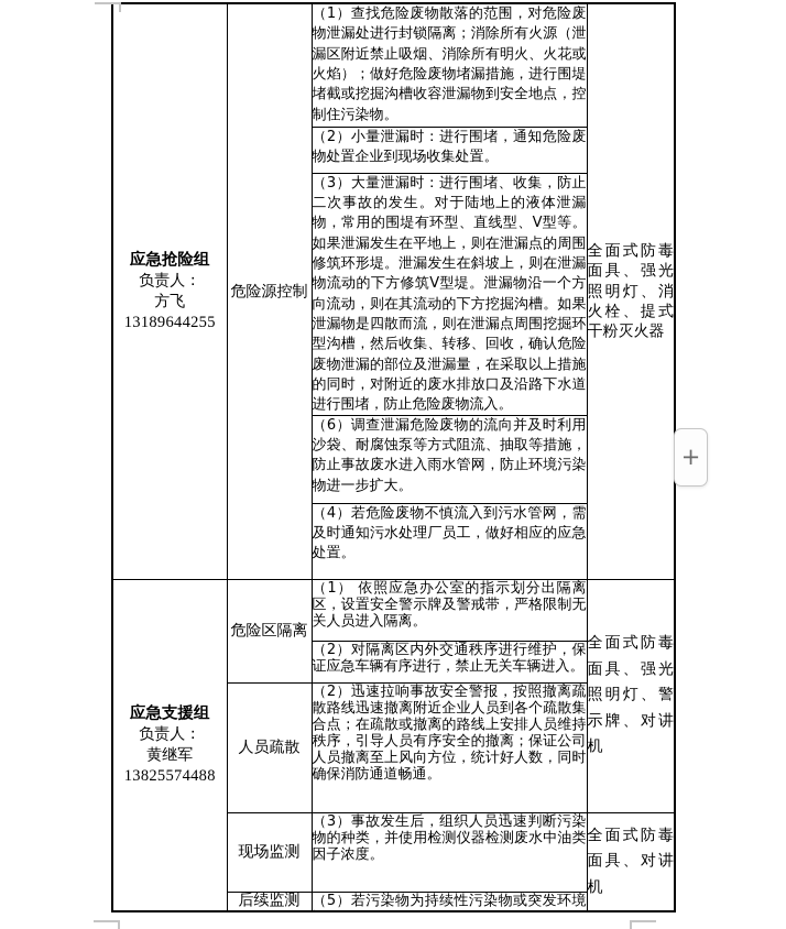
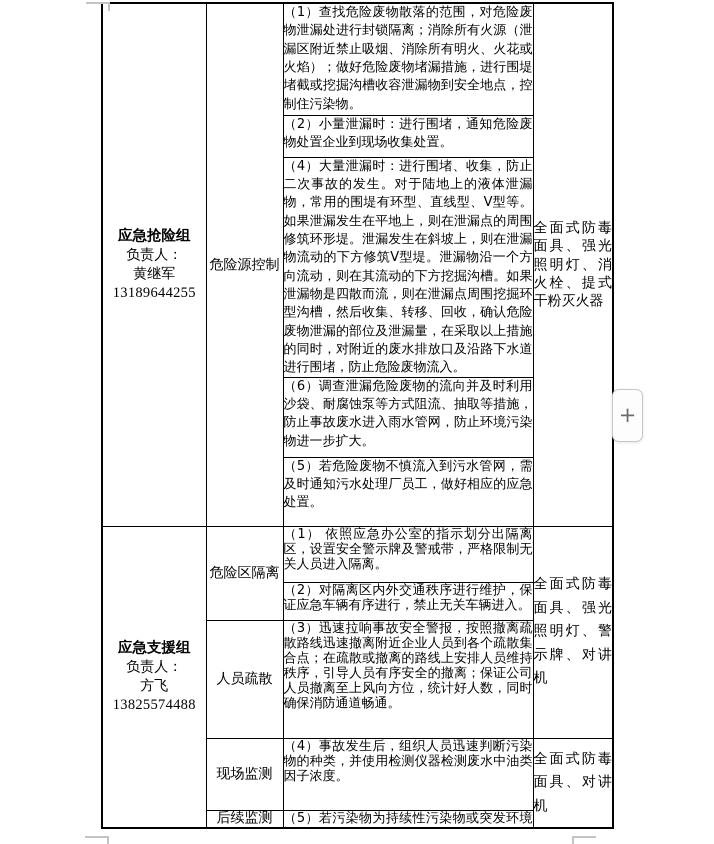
- 应急抢险组 负责人： 方飞 13189644255	危险源控制	（1）查找危险废物散落的范围，对危险废物泄漏处进行封锁隔离；消除所有火源（泄漏区附近禁止吸烟、消除所有明火、火花或火焰）；做好危险废物堵漏措施，进行围堤堵截或挖掘沟槽收容泄漏物到安全地点，控制住污染物。	全面式防毒面具、强光照明灯、消火栓、提式干粉灭火器
+ 应急抢险组 负责人： 黄继军 13189644255	危险源控制	（1）查找危险废物散落的范围，对危险废物泄漏处进行封锁隔离；消除所有火源（泄漏区附近禁止吸烟、消除所有明火、火花或火焰）；做好危险废物堵漏措施，进行围堤堵截或挖掘沟槽收容泄漏物到安全地点，控制住污染物。	全面式防毒面具、强光照明灯、消火栓、提式干粉灭火器
  （2）小量泄漏时：进行围堵，通知危险废物处置企业到现场收集处置。
- （3）大量泄漏时：进行围堵、收集，防止二次事故的发生。对于陆地上的液体泄漏物，常用的围堤有环型、直线型、V型等。如果泄漏发生在平地上，则在泄漏点的周围修筑环形堤。泄漏发生在斜坡上，则在泄漏物流动的下方修筑V型堤。泄漏物沿一个方向流动，则在其流动的下方挖掘沟槽。如果泄漏物是四散而流，则在泄漏点周围挖掘环型沟槽，然后收集、转移、回收，确认危险废物泄漏的部位及泄漏量，在采取以上措施的同时，对附近的废水排放口及沿路下水道进行围堵，防止危险废物流入。
+ （4）大量泄漏时：进行围堵、收集，防止二次事故的发生。对于陆地上的液体泄漏物，常用的围堤有环型、直线型、V型等。如果泄漏发生在平地上，则在泄漏点的周围修筑环形堤。泄漏发生在斜坡上，则在泄漏物流动的下方修筑V型堤。泄漏物沿一个方向流动，则在其流动的下方挖掘沟槽。如果泄漏物是四散而流，则在泄漏点周围挖掘环型沟槽，然后收集、转移、回收，确认危险废物泄漏的部位及泄漏量，在采取以上措施的同时，对附近的废水排放口及沿路下水道进行围堵，防止危险废物流入。
  （6）调查泄漏危险废物的流向并及时利用沙袋、耐腐蚀泵等方式阻流、抽取等措施，防止事故废水进入雨水管网，防止环境污染物进一步扩大。
- （4）若危险废物不慎流入到污水管网，需及时通知污水处理厂员工，做好相应的应急处置。
+ （5）若危险废物不慎流入到污水管网，需及时通知污水处理厂员工，做好相应的应急处置。
- 应急支援组 负责人： 黄继军 13825574488	危险区隔离	（1） 依照应急办公室的指示划分出隔离区，设置安全警示牌及警戒带，严格限制无关人员进入隔离。	全面式防毒面具、强光照明灯、警示牌、对讲机
+ 应急支援组 负责人： 方飞 13825574488	危险区隔离	（1） 依照应急办公室的指示划分出隔离区，设置安全警示牌及警戒带，严格限制无关人员进入隔离。	全面式防毒面具、强光照明灯、警示牌、对讲机
  （2）对隔离区内外交通秩序进行维护，保证应急车辆有序进行，禁止无关车辆进入。
- 人员疏散	（2）迅速拉响事故安全警报，按照撤离疏散路线迅速撤离附近企业人员到各个疏散集合点；在疏散或撤离的路线上安排人员维持秩序，引导人员有序安全的撤离；保证公司人员撤离至上风向方位，统计好人数，同时确保消防通道畅通。
+ 人员疏散	（3）迅速拉响事故安全警报，按照撤离疏散路线迅速撤离附近企业人员到各个疏散集合点；在疏散或撤离的路线上安排人员维持秩序，引导人员有序安全的撤离；保证公司人员撤离至上风向方位，统计好人数，同时确保消防通道畅通。
- 现场监测	（3）事故发生后，组织人员迅速判断污染物的种类，并使用检测仪器检测废水中油类因子浓度。	全面式防毒面具、对讲机
+ 现场监测	（4）事故发生后，组织人员迅速判断污染物的种类，并使用检测仪器检测废水中油类因子浓度。	全面式防毒面具、对讲机
  后续监测	（5）若污染物为持续性污染物或突发环境
  +
